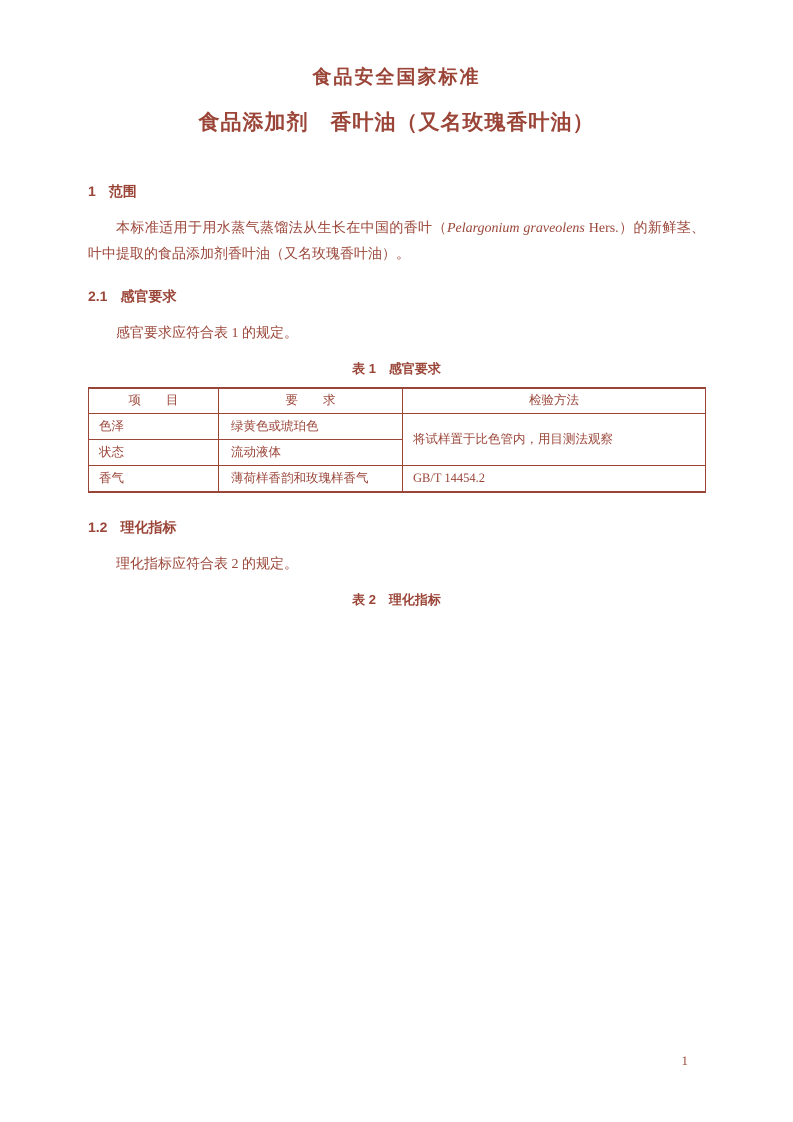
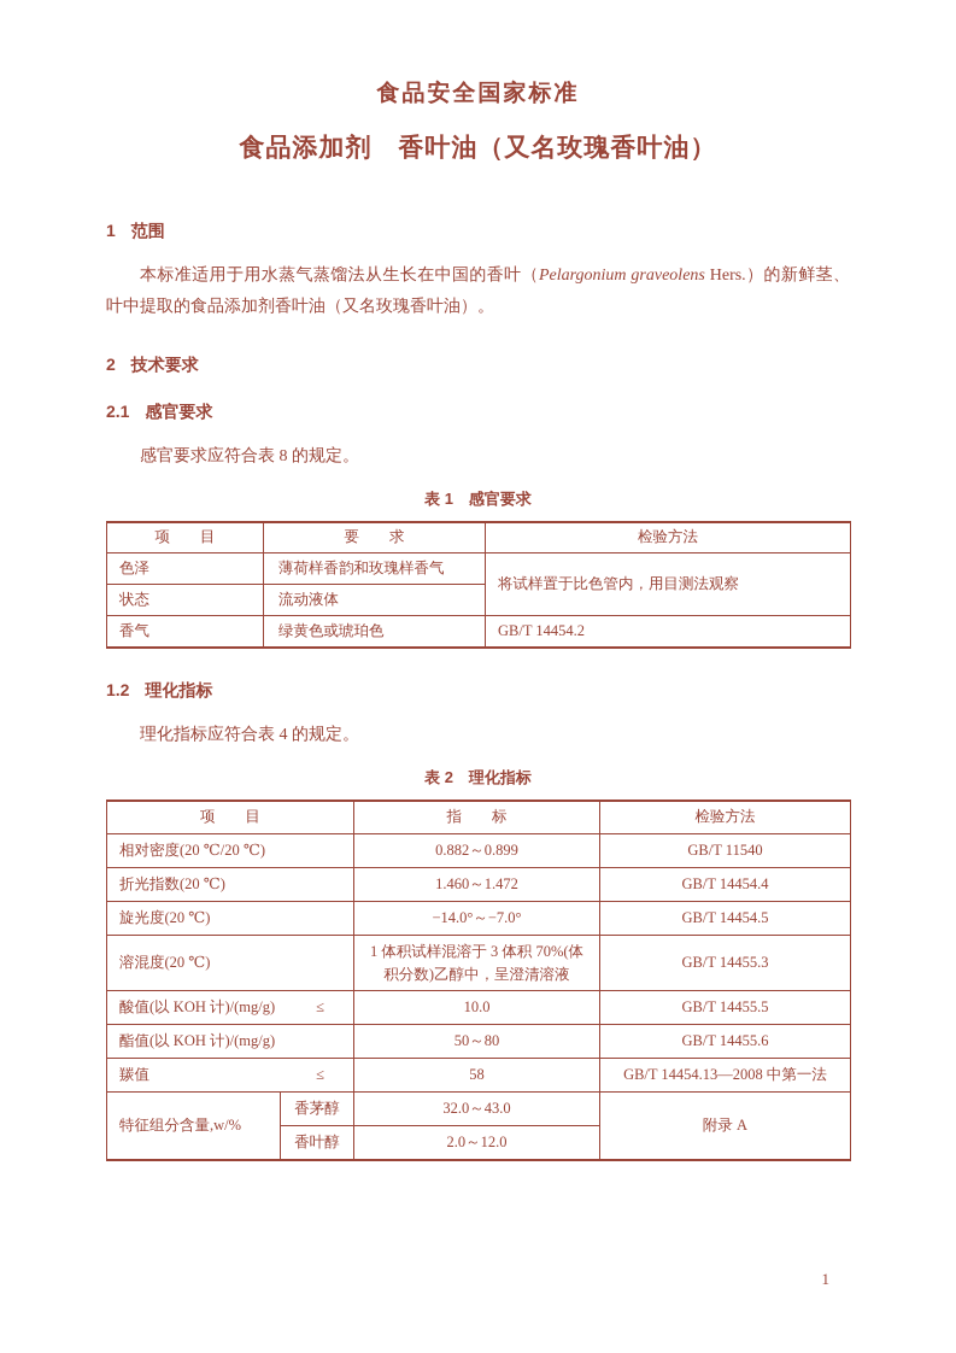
  食品安全国家标准
  食品添加剂 香叶油（又名玫瑰香叶油）
  1 范围
  本标准适用于用水蒸气蒸馏法从生长在中国的香叶（Pelargonium graveolens Hers.）的新鲜茎、叶中提取的食品添加剂香叶油（又名玫瑰香叶油）。
+ 2 技术要求
  2.1 感官要求
- 感官要求应符合表 1 的规定。
+ 感官要求应符合表 8 的规定。
  表 1 感官要求
  项 目	要 求	检验方法
- 色泽	绿黄色或琥珀色	将试样置于比色管内，用目测法观察
+ 色泽	薄荷样香韵和玫瑰样香气	将试样置于比色管内，用目测法观察
  状态	流动液体
- 香气	薄荷样香韵和玫瑰样香气	GB/T 14454.2
+ 香气	绿黄色或琥珀色	GB/T 14454.2
  1.2 理化指标
- 理化指标应符合表 2 的规定。
+ 理化指标应符合表 4 的规定。
  表 2 理化指标
+ 项 目	指 标	检验方法
+ 相对密度(20 ℃/20 ℃)	0.882～0.899	GB/T 11540
+ 折光指数(20 ℃)	1.460～1.472	GB/T 14454.4
+ 旋光度(20 ℃)	−14.0°～−7.0°	GB/T 14454.5
+ 溶混度(20 ℃)	1 体积试样混溶于 3 体积 70%(体积分数)乙醇中，呈澄清溶液	GB/T 14455.3
+ 酸值(以 KOH 计)/(mg/g) ≤	10.0	GB/T 14455.5
+ 酯值(以 KOH 计)/(mg/g)	50～80	GB/T 14455.6
+ 羰值 ≤	58	GB/T 14454.13—2008 中第一法
+ 特征组分含量,w/%	香茅醇	32.0～43.0	附录 A
+ 香叶醇	2.0～12.0
  1
